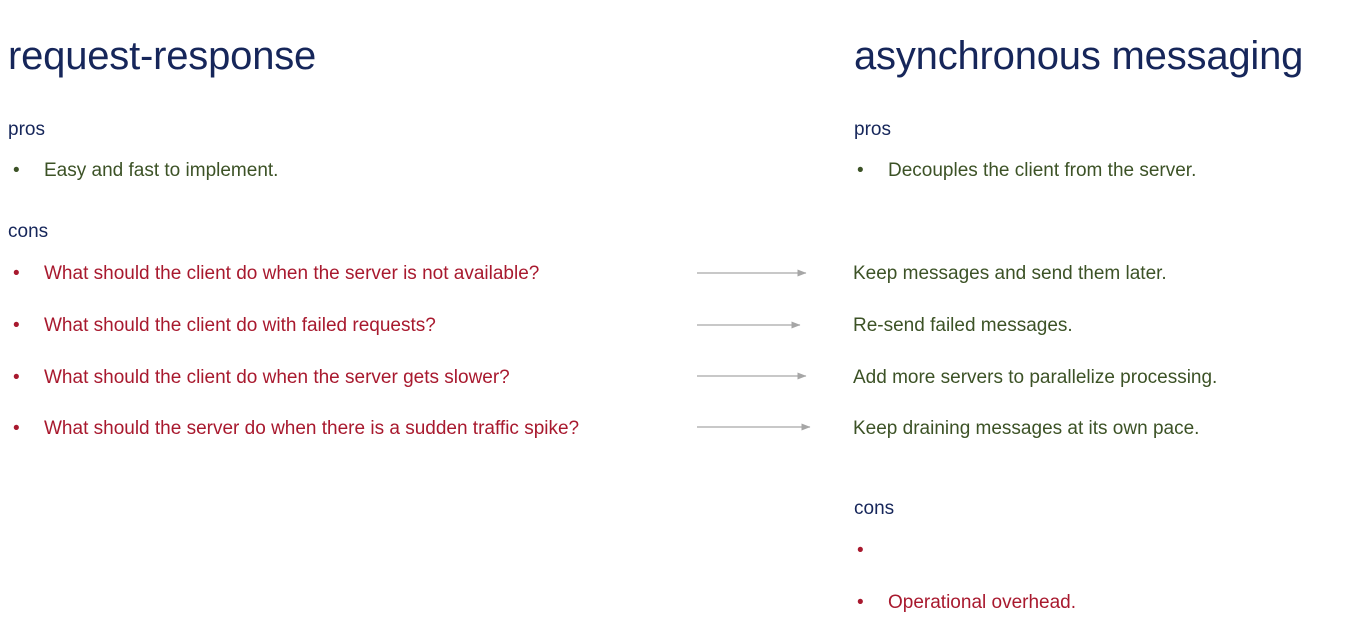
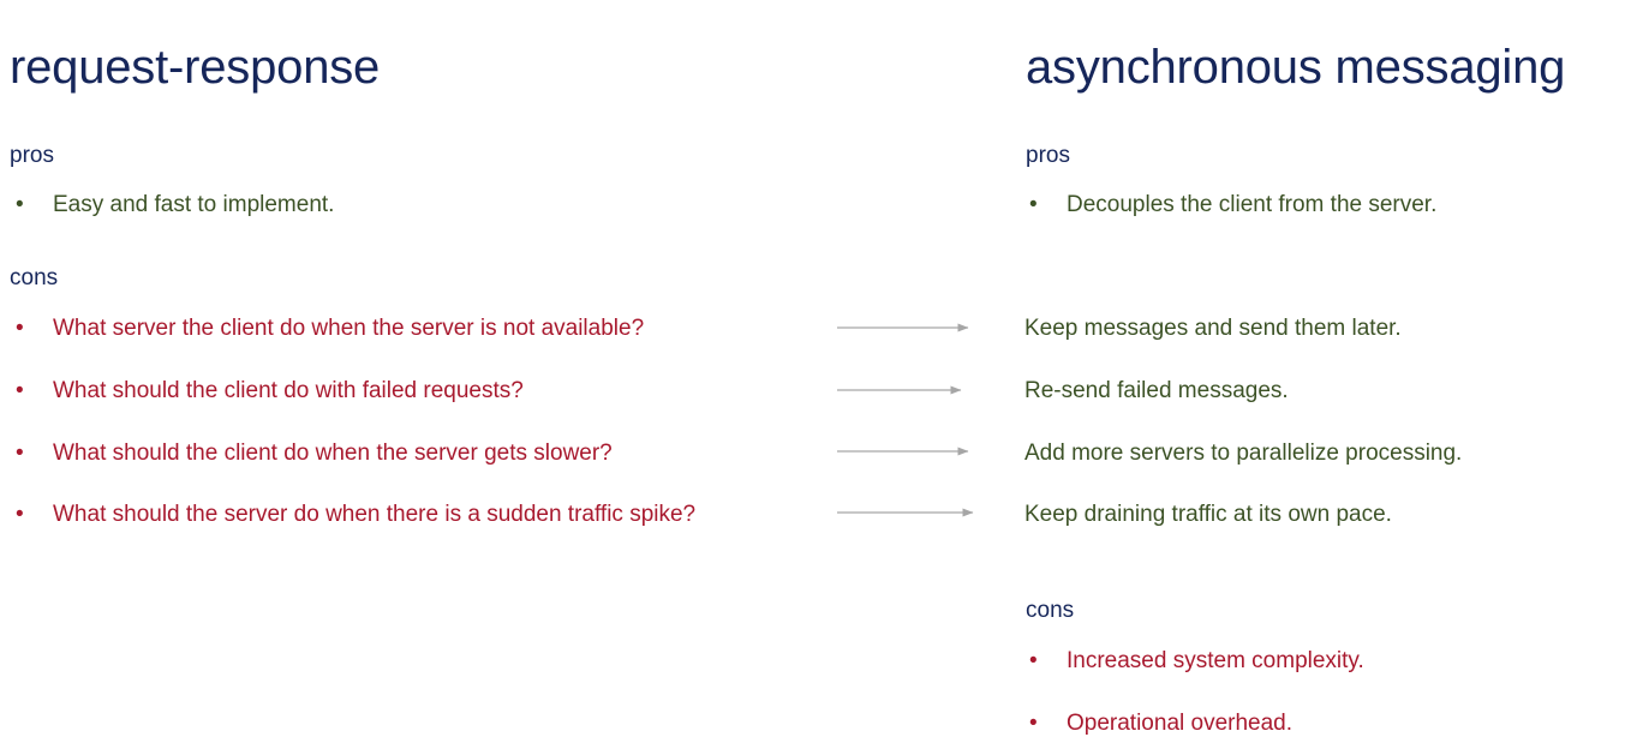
  request-response
  pros
  •
  Easy and fast to implement.
  cons
  •
- What should the client do when the server is not available?
+ What server the client do when the server is not available?
  •
  What should the client do with failed requests?
  •
  What should the client do when the server gets slower?
  •
  What should the server do when there is a sudden traffic spike?
  asynchronous messaging
  pros
  •
  Decouples the client from the server.
  Keep messages and send them later.
  Re-send failed messages.
  Add more servers to parallelize processing.
- Keep draining messages at its own pace.
+ Keep draining traffic at its own pace.
  cons
  •
+ Increased system complexity.
  •
  Operational overhead.
